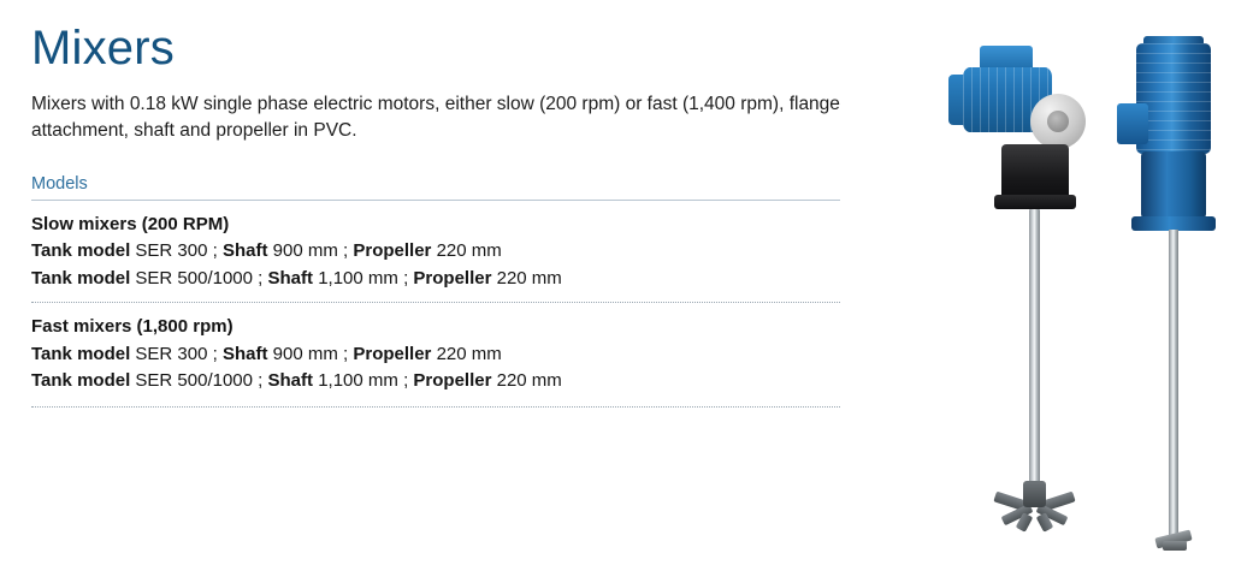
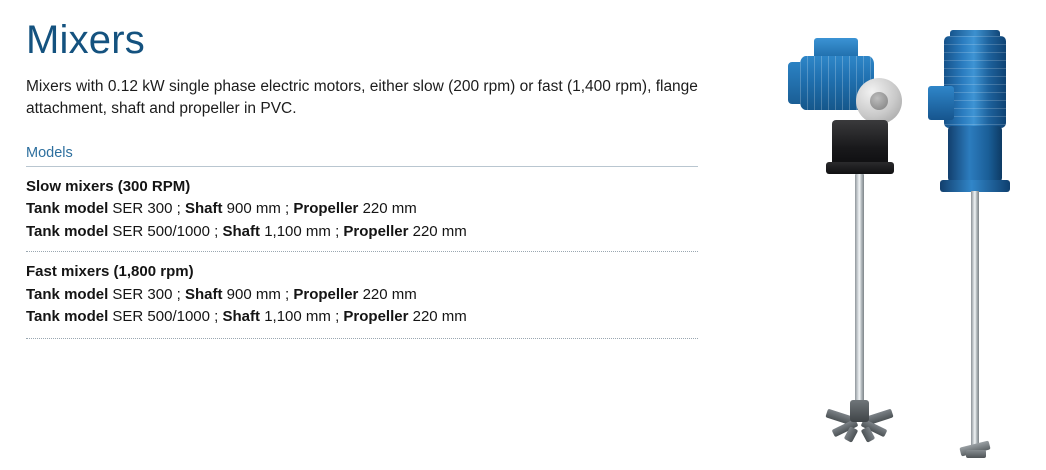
  Mixers
- Mixers with 0.18 kW single phase electric motors, either slow (200 rpm) or fast (1,400 rpm), flange attachment, shaft and propeller in PVC.
+ Mixers with 0.12 kW single phase electric motors, either slow (200 rpm) or fast (1,400 rpm), flange attachment, shaft and propeller in PVC.
  Models
- Slow mixers (200 RPM)
+ Slow mixers (300 RPM)
  Tank model SER 300 ; Shaft 900 mm ; Propeller 220 mm
  Tank model SER 500/1000 ; Shaft 1,100 mm ; Propeller 220 mm
  Fast mixers (1,800 rpm)
  Tank model SER 300 ; Shaft 900 mm ; Propeller 220 mm
  Tank model SER 500/1000 ; Shaft 1,100 mm ; Propeller 220 mm
